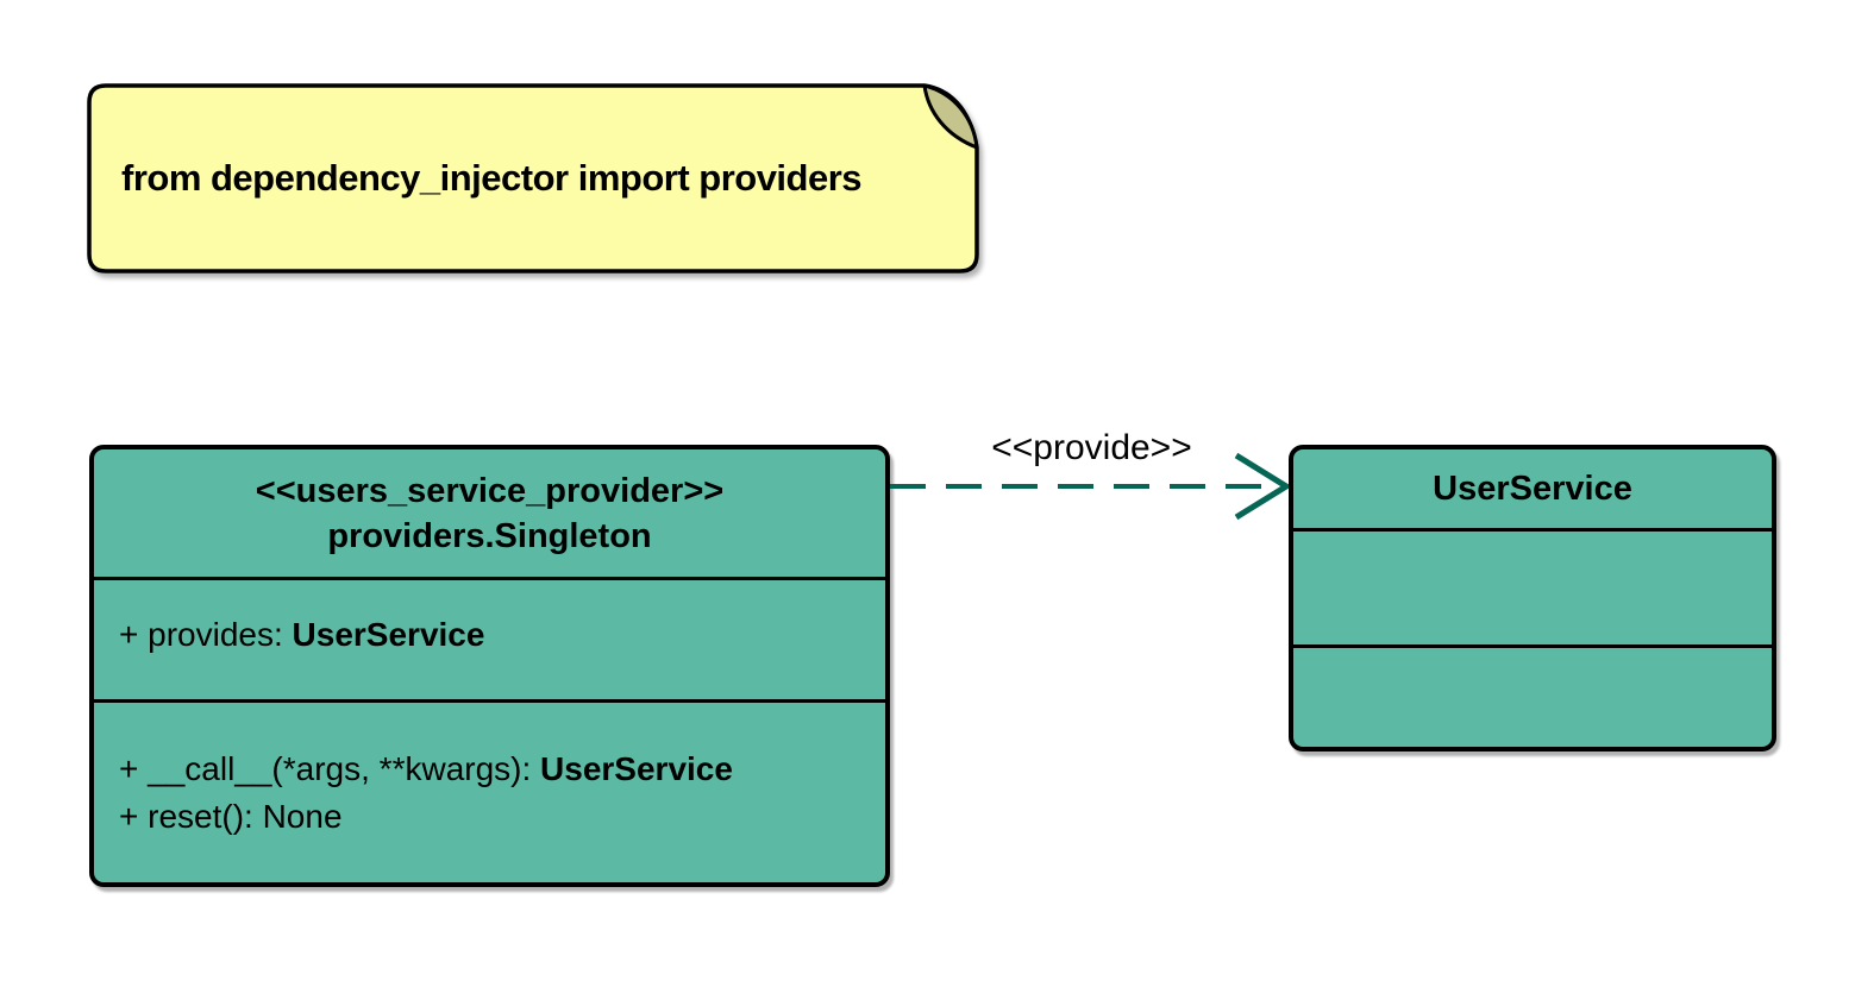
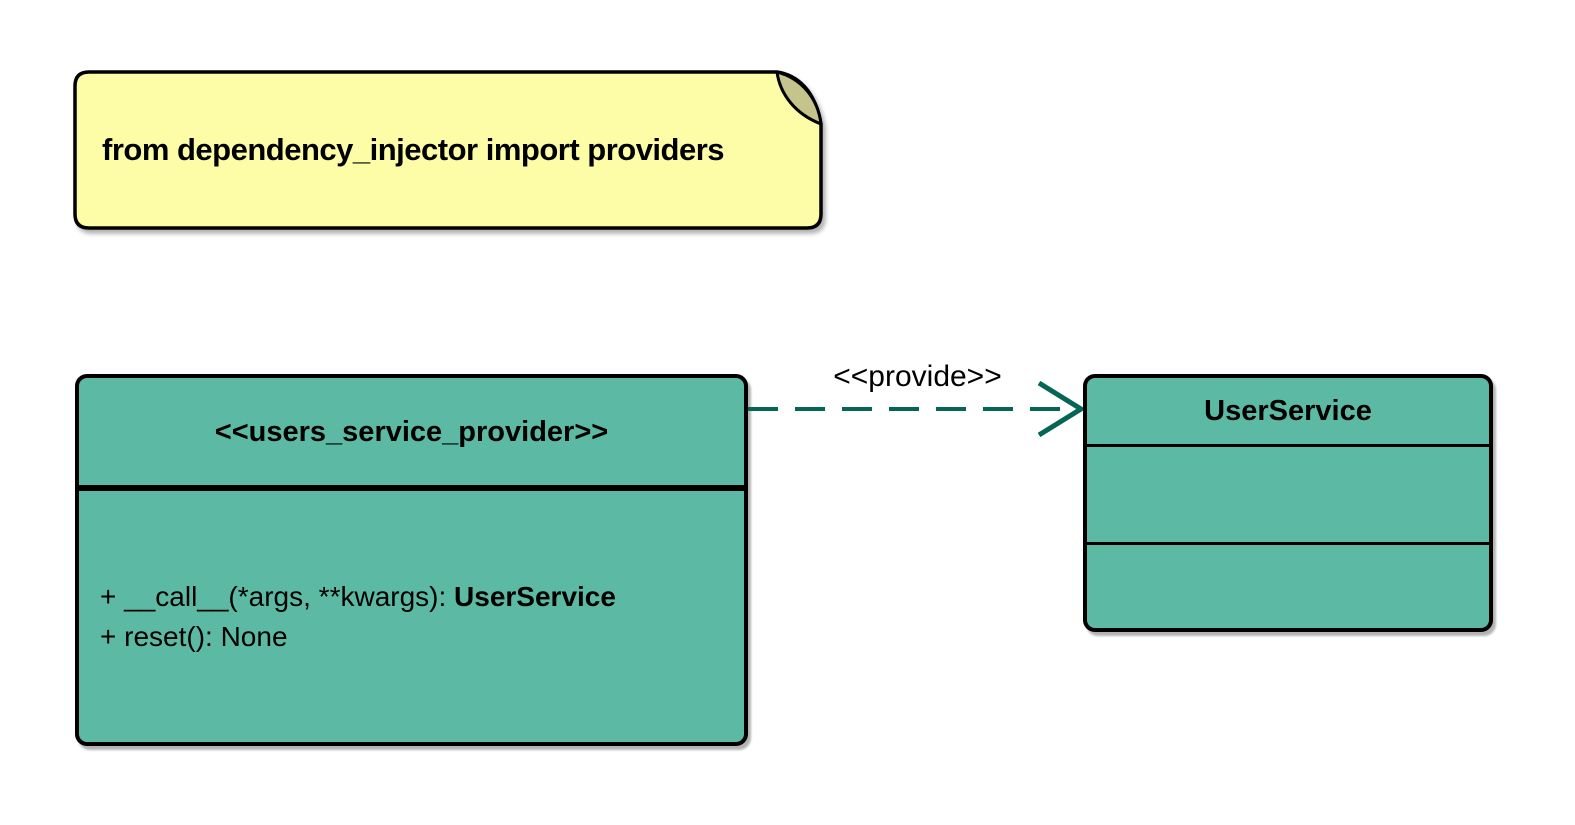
  from dependency_injector import providers
  <<users_service_provider>>
- providers.Singleton
- + provides: UserService
  + __call__(*args, **kwargs): UserService
  + reset(): None
  <<provide>>
  UserService
